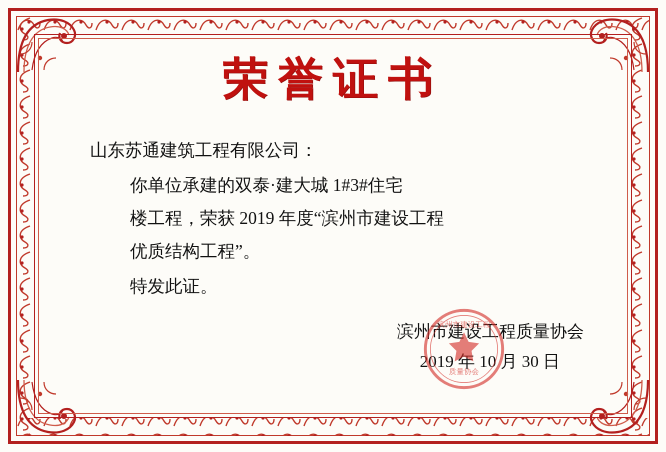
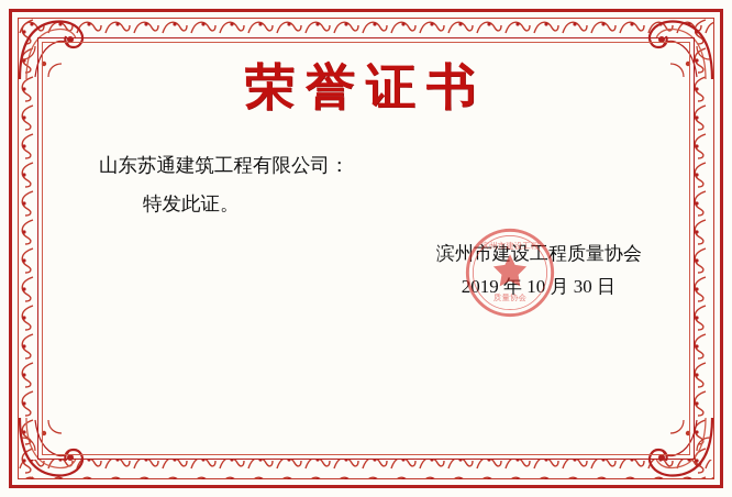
  荣誉证书
  山东苏通建筑工程有限公司：
- 你单位承建的双泰·建大城 1#3#住宅
- 楼工程，荣获 2019 年度“滨州市建设工程
- 优质结构工程”。
  特发此证。
  滨州市建设工程质量协会
  2019 年 10 月 30 日
  质量协会
  滨州市建设工程
